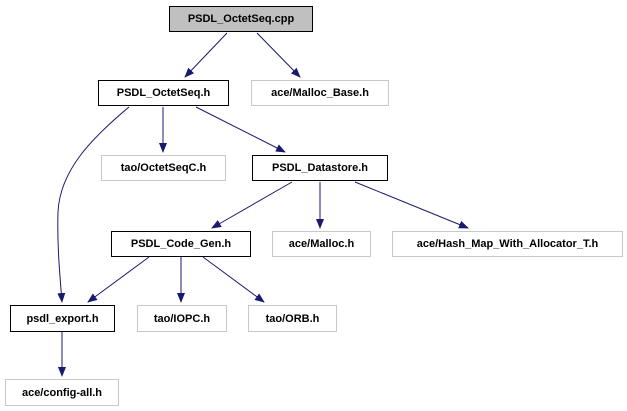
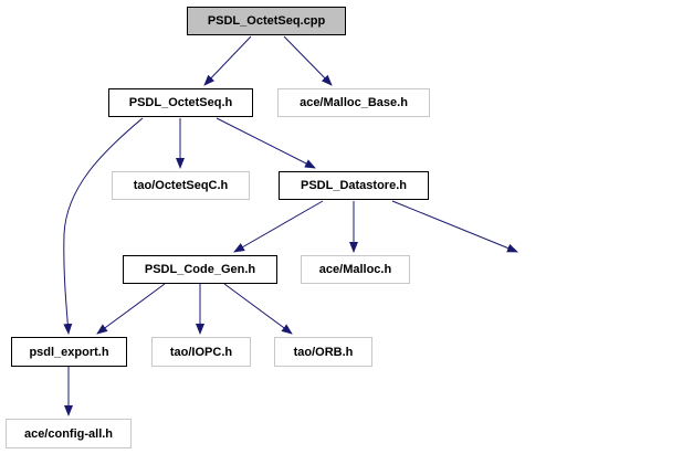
  PSDL_OctetSeq.cpp
  PSDL_OctetSeq.h
  ace/Malloc_Base.h
  tao/OctetSeqC.h
  PSDL_Datastore.h
  PSDL_Code_Gen.h
  ace/Malloc.h
- ace/Hash_Map_With_Allocator_T.h
  psdl_export.h
  tao/IOPC.h
  tao/ORB.h
  ace/config-all.h
